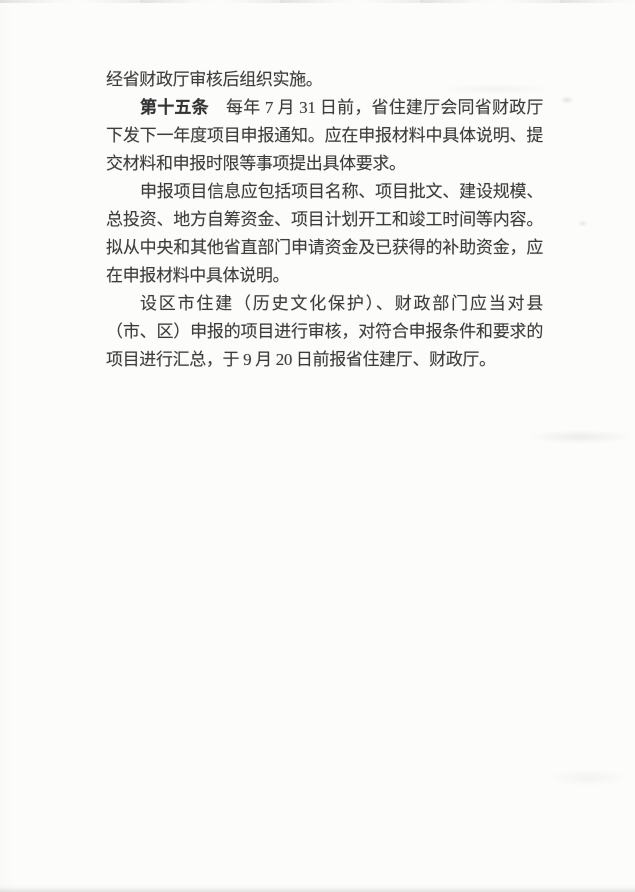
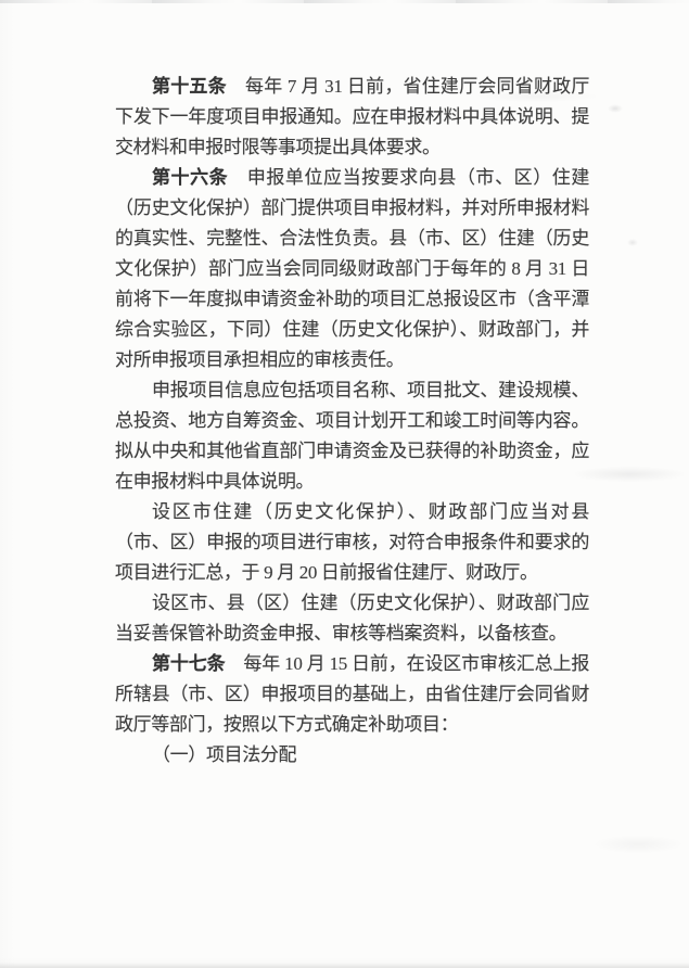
- 经省财政厅审核后组织实施。
  第十五条 每年 7 月 31 日前，省住建厅会同省财政厅下发下一年度项目申报通知。应在申报材料中具体说明、提交材料和申报时限等事项提出具体要求。
+ 第十六条 申报单位应当按要求向县（市、区）住建（历史文化保护）部门提供项目申报材料，并对所申报材料的真实性、完整性、合法性负责。县（市、区）住建（历史文化保护）部门应当会同同级财政部门于每年的 8 月 31 日前将下一年度拟申请资金补助的项目汇总报设区市（含平潭综合实验区，下同）住建（历史文化保护）、财政部门，并对所申报项目承担相应的审核责任。
  申报项目信息应包括项目名称、项目批文、建设规模、总投资、地方自筹资金、项目计划开工和竣工时间等内容。拟从中央和其他省直部门申请资金及已获得的补助资金，应在申报材料中具体说明。
  设区市住建（历史文化保护）、财政部门应当对县（市、区）申报的项目进行审核，对符合申报条件和要求的项目进行汇总，于 9 月 20 日前报省住建厅、财政厅。
+ 设区市、县（区）住建（历史文化保护）、财政部门应当妥善保管补助资金申报、审核等档案资料，以备核查。
+ 第十七条 每年 10 月 15 日前，在设区市审核汇总上报所辖县（市、区）申报项目的基础上，由省住建厅会同省财政厅等部门，按照以下方式确定补助项目：
+ （一）项目法分配
